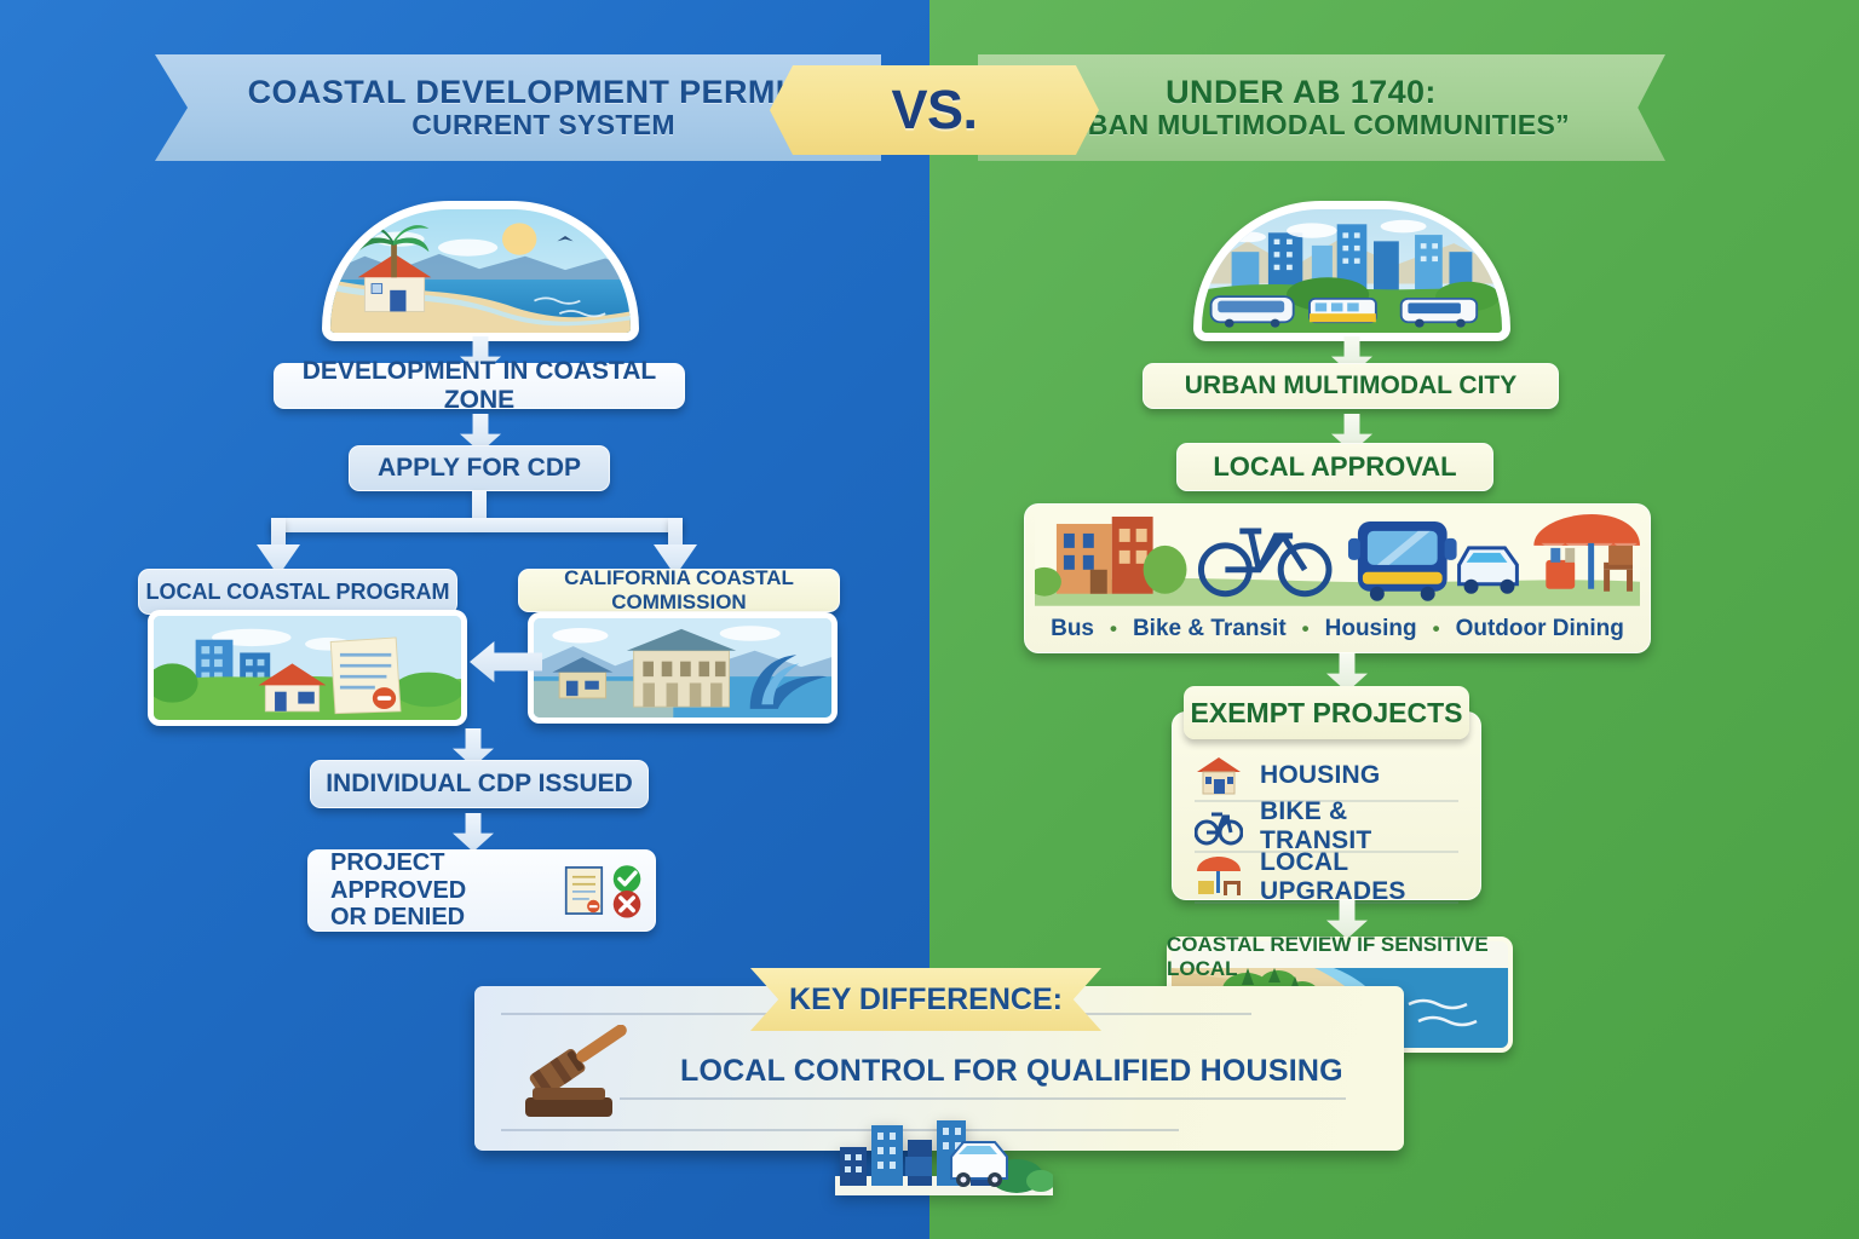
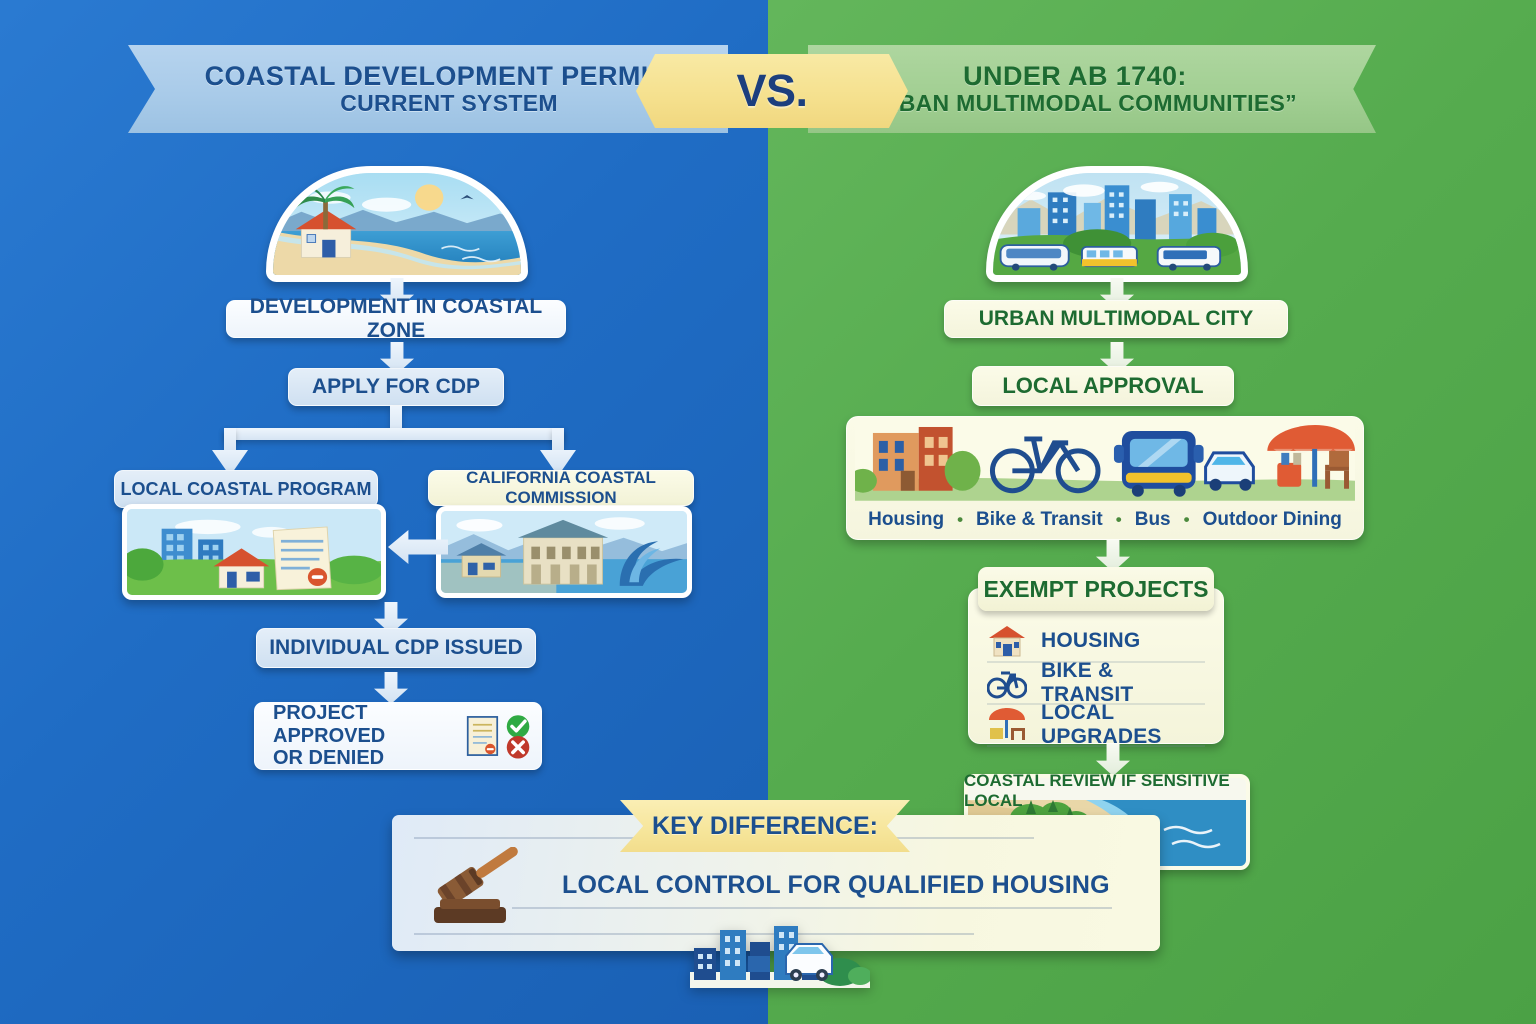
  COASTAL DEVELOPMENT PERM
  CURRENT SYSTEM
  UNDER AB 1740:
  BAN MULTIMODAL COMMUNITIES”
  VS.
  DEVELOPMENT IN COASTAL ZONE
  APPLY FOR CDP
  LOCAL COASTAL PROGRAM
  CALIFORNIA COASTAL COMMISSION
  INDIVIDUAL CDP ISSUED
  PROJECT APPROVED
  OR DENIED
  URBAN MULTIMODAL CITY
  LOCAL APPROVAL
- Bus
+ Housing
  •
  Bike & Transit
  •
- Housing
+ Bus
  •
  Outdoor Dining
  EXEMPT PROJECTS
  HOUSING
  BIKE & TRANSIT
  LOCAL UPGRADES
  COASTAL REVIEW IF SENSITIVE LOCAL
  LOCAL CONTROL FOR QUALIFIED HOUSING
  KEY DIFFERENCE:
